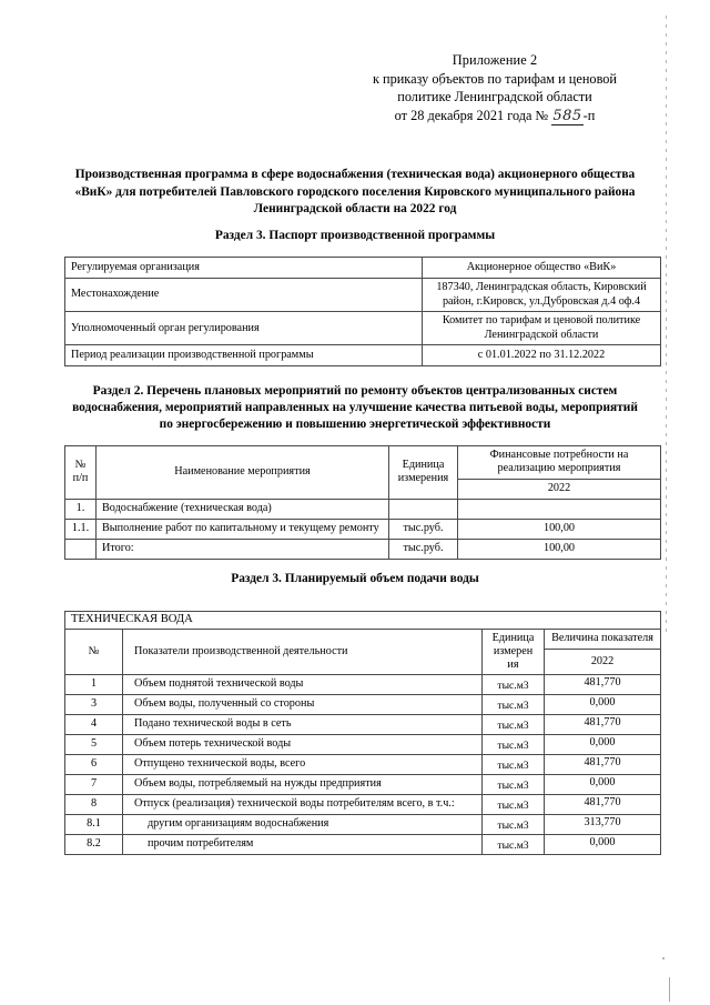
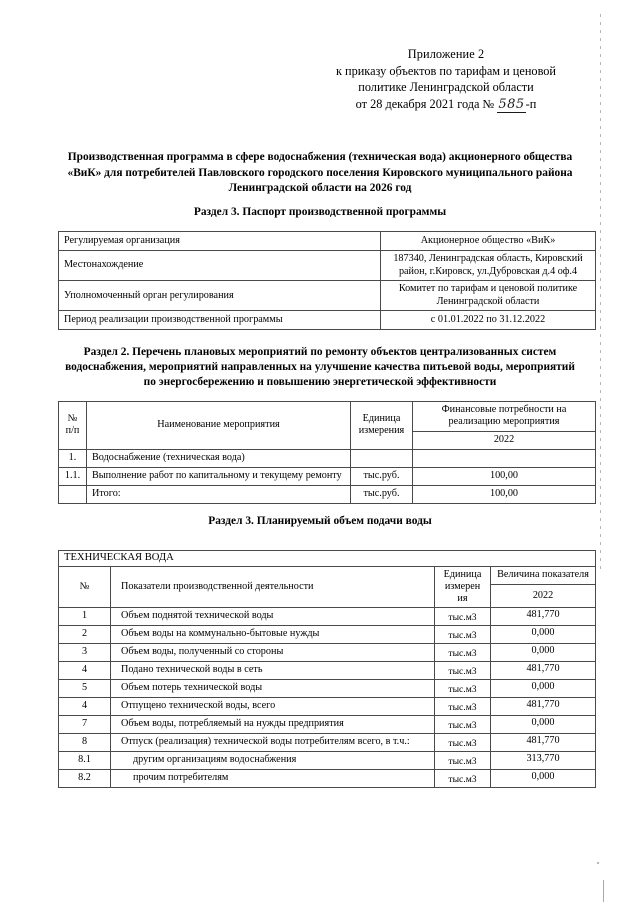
  Приложение 2
  к приказу объектов по тарифам и ценовой
  политике Ленинградской области
  от 28 декабря 2021 года № 585-п
- Производственная программа в сфере водоснабжения (техническая вода) акционерного общества «ВиК» для потребителей Павловского городского поселения Кировского муниципального района Ленинградской области на 2022 год
+ Производственная программа в сфере водоснабжения (техническая вода) акционерного общества «ВиК» для потребителей Павловского городского поселения Кировского муниципального района Ленинградской области на 2026 год
  Раздел 3. Паспорт производственной программы
  Регулируемая организация	Акционерное общество «ВиК»
  Местонахождение	187340, Ленинградская область, Кировский район, г.Кировск, ул.Дубровская д.4 оф.4
  Уполномоченный орган регулирования	Комитет по тарифам и ценовой политике Ленинградской области
  Период реализации производственной программы	с 01.01.2022 по 31.12.2022
  Раздел 2. Перечень плановых мероприятий по ремонту объектов централизованных систем водоснабжения, мероприятий направленных на улучшение качества питьевой воды, мероприятий по энергосбережению и повышению энергетической эффективности
  № п/п	Наименование мероприятия	Единица измерения	Финансовые потребности на реализацию мероприятия
  2022
  1.	Водоснабжение (техническая вода)
  1.1.	Выполнение работ по капитальному и текущему ремонту	тыс.руб.	100,00
  	Итого:	тыс.руб.	100,00
  Раздел 3. Планируемый объем подачи воды
  ТЕХНИЧЕСКАЯ ВОДА
  №	Показатели производственной деятельности	Единица измерен ия	Величина показателя 2022
  1	Объем поднятой технической воды	тыс.м3	481,770
+ 2	Объем воды на коммунально-бытовые нужды	тыс.м3	0,000
  3	Объем воды, полученный со стороны	тыс.м3	0,000
  4	Подано технической воды в сеть	тыс.м3	481,770
  5	Объем потерь технической воды	тыс.м3	0,000
- 6	Отпущено технической воды, всего	тыс.м3	481,770
+ 4	Отпущено технической воды, всего	тыс.м3	481,770
  7	Объем воды, потребляемый на нужды предприятия	тыс.м3	0,000
  8	Отпуск (реализация) технической воды потребителям всего, в т.ч.:	тыс.м3	481,770
  8.1	другим организациям водоснабжения	тыс.м3	313,770
  8.2	прочим потребителям	тыс.м3	0,000
